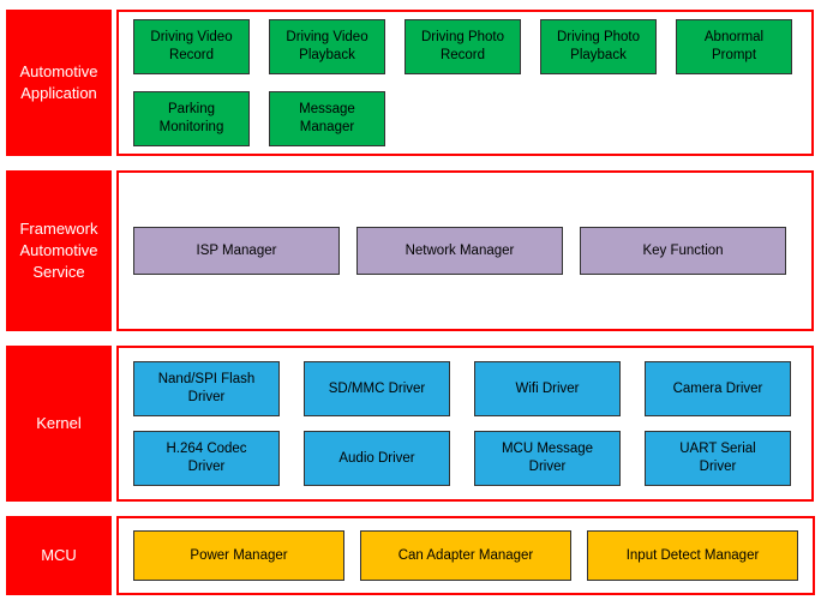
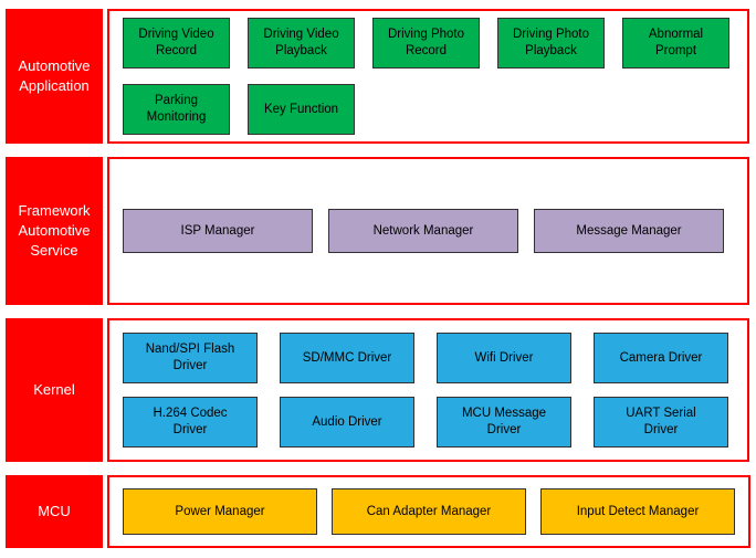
  Automotive Application
  Driving Video Record
  Driving Video Playback
  Driving Photo Record
  Driving Photo Playback
  Abnormal Prompt
  Parking Monitoring
- Message Manager
+ Key Function
  Framework Automotive Service
  ISP Manager
  Network Manager
- Key Function
+ Message Manager
  Kernel
  Nand/SPI Flash Driver
  SD/MMC Driver
  Wifi Driver
  Camera Driver
  H.264 Codec Driver
  Audio Driver
  MCU Message Driver
  UART Serial Driver
  MCU
  Power Manager
  Can Adapter Manager
  Input Detect Manager
